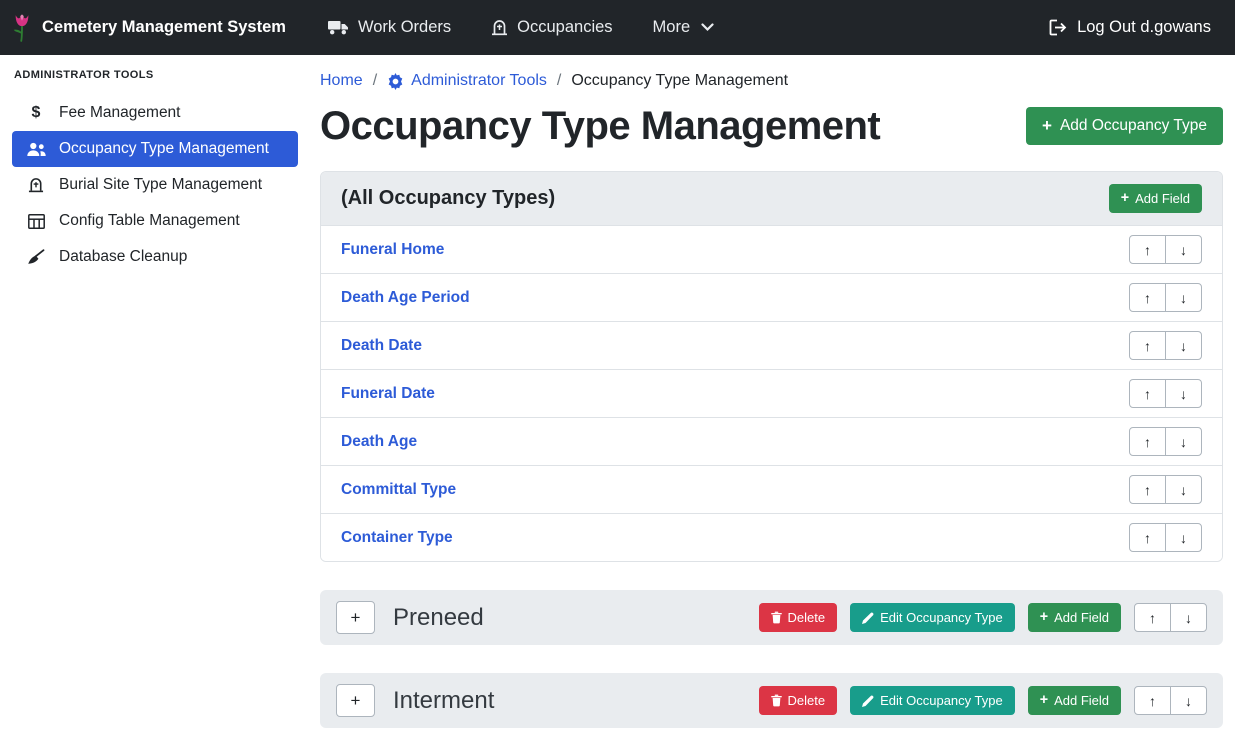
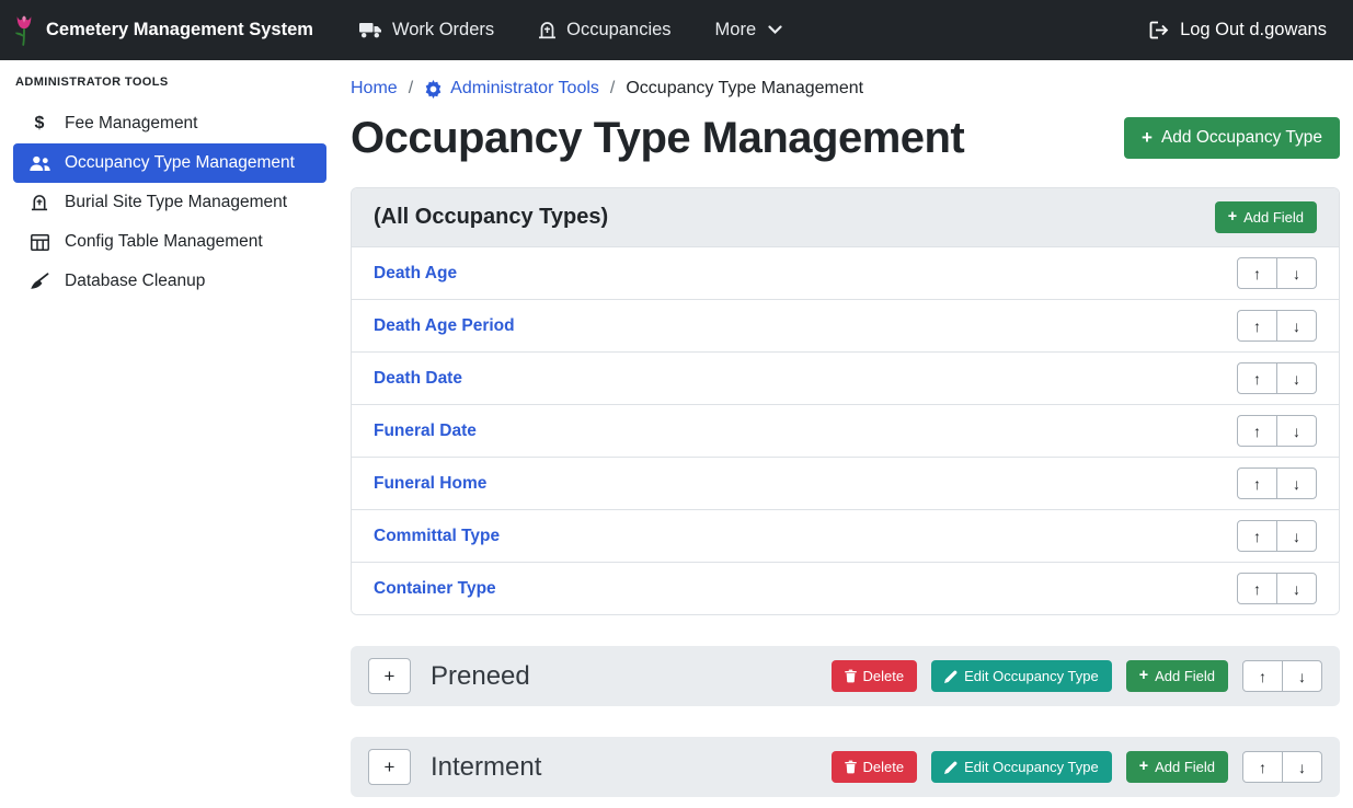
  Cemetery Management System
  Work Orders
  Occupancies
  More
  Log Out d.gowans
  ADMINISTRATOR TOOLS
  $
  Fee Management
  Occupancy Type Management
  Burial Site Type Management
  Config Table Management
  Database Cleanup
  Home
  /
  Administrator Tools
  /
  Occupancy Type Management
  Occupancy Type Management
  +
  Add Occupancy Type
  (All Occupancy Types)
  +
  Add Field
- Funeral Home
+ Death Age
  ↑
  ↓
  Death Age Period
  ↑
  ↓
  Death Date
  ↑
  ↓
  Funeral Date
  ↑
  ↓
- Death Age
+ Funeral Home
  ↑
  ↓
  Committal Type
  ↑
  ↓
  Container Type
  ↑
  ↓
  +
  Preneed
  Delete
  Edit Occupancy Type
  +
  Add Field
  ↑
  ↓
  +
  Interment
  Delete
  Edit Occupancy Type
  +
  Add Field
  ↑
  ↓
